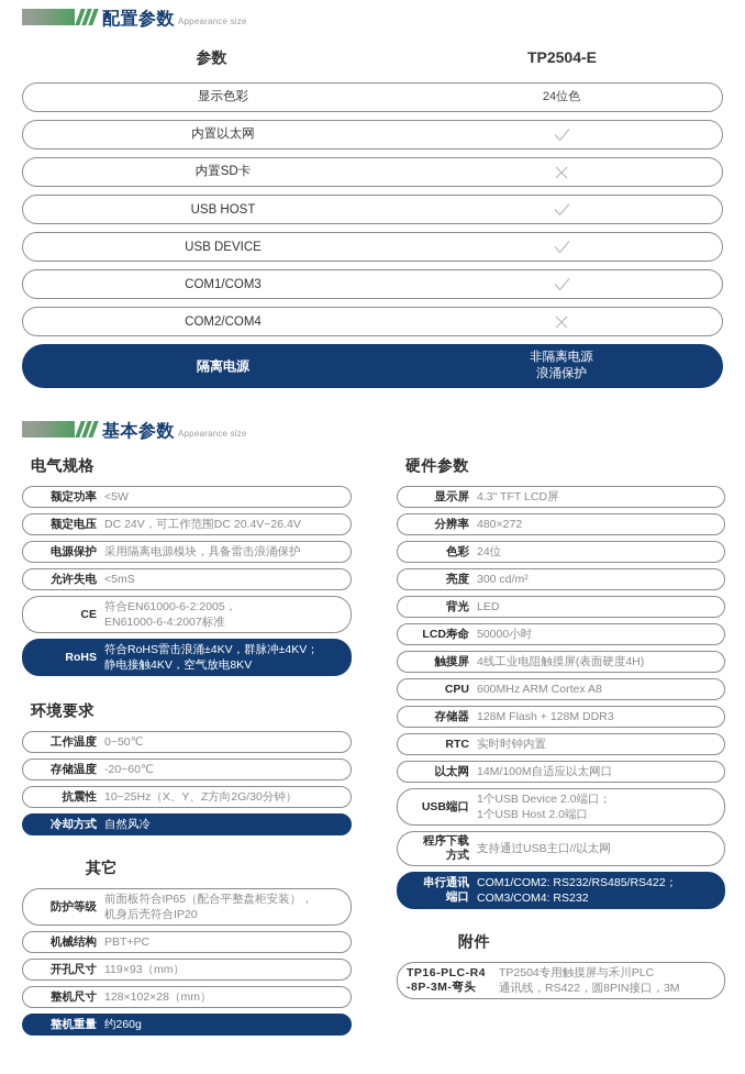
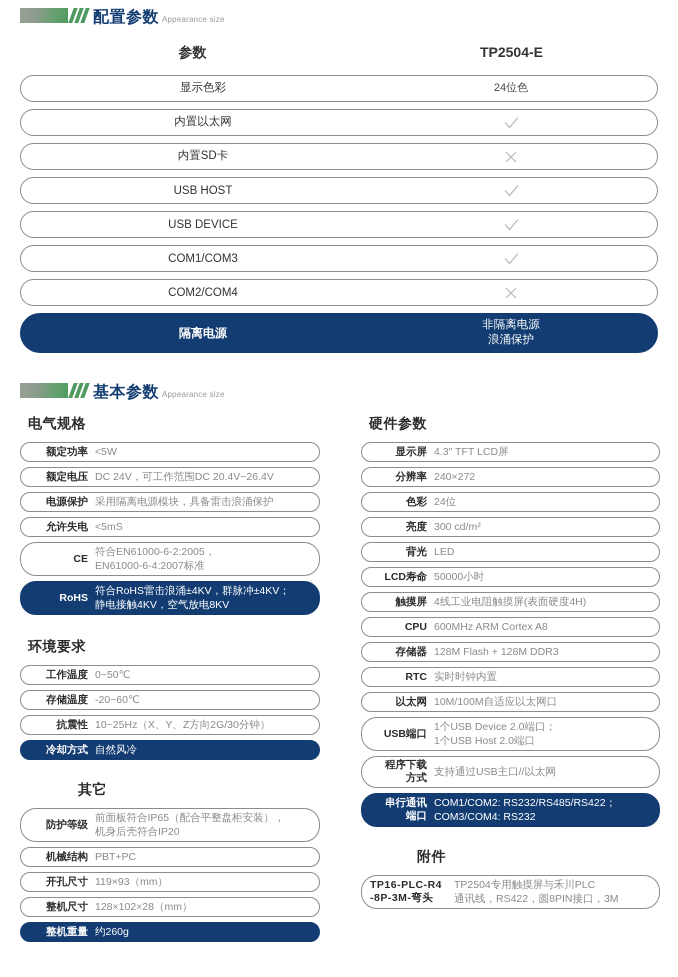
  配置参数
  Appearance size
  参数
  TP2504-E
  显示色彩
  24位色
  内置以太网
  内置SD卡
  USB HOST
  USB DEVICE
  COM1/COM3
  COM2/COM4
  隔离电源
  非隔离电源
  浪涌保护
  基本参数
  Appearance size
  电气规格
  额定功率
  <5W
  额定电压
  DC 24V，可工作范围DC 20.4V~26.4V
  电源保护
  采用隔离电源模块，具备雷击浪涌保护
  允许失电
  <5mS
  CE
  符合EN61000-6-2:2005，
  EN61000-6-4:2007标准
  RoHS
  符合RoHS雷击浪涌±4KV，群脉冲±4KV；
  静电接触4KV，空气放电8KV
  环境要求
  工作温度
  0~50℃
  存储温度
  -20~60℃
  抗震性
  10~25Hz（X、Y、Z方向2G/30分钟）
  冷却方式
  自然风冷
  其它
  防护等级
  前面板符合IP65（配合平整盘柜安装），
  机身后壳符合IP20
  机械结构
  PBT+PC
  开孔尺寸
  119×93（mm）
  整机尺寸
  128×102×28（mm）
  整机重量
  约260g
  硬件参数
  显示屏
  4.3" TFT LCD屏
  分辨率
- 480×272
+ 240×272
  色彩
  24位
  亮度
  300 cd/m²
  背光
  LED
  LCD寿命
  50000小时
  触摸屏
  4线工业电阻触摸屏(表面硬度4H)
  CPU
  600MHz ARM Cortex A8
  存储器
  128M Flash + 128M DDR3
  RTC
  实时时钟内置
  以太网
- 14M/100M自适应以太网口
+ 10M/100M自适应以太网口
  USB端口
  1个USB Device 2.0端口；
  1个USB Host 2.0端口
  程序下载
  方式
  支持通过USB主口//以太网
  串行通讯
  端口
  COM1/COM2: RS232/RS485/RS422；
  COM3/COM4: RS232
  附件
  TP16-PLC-R4
  -8P-3M-弯头
  TP2504专用触摸屏与禾川PLC
  通讯线，RS422，圆8PIN接口，3M
